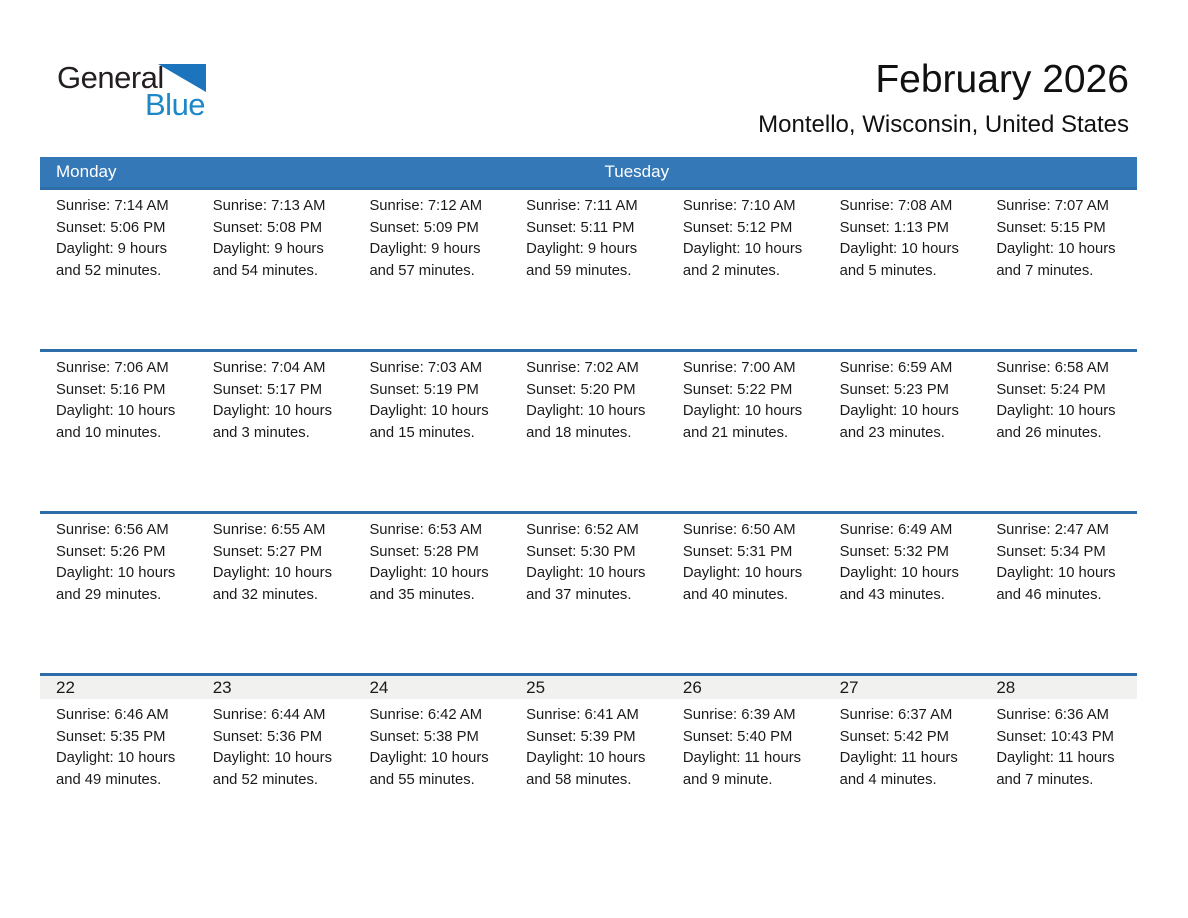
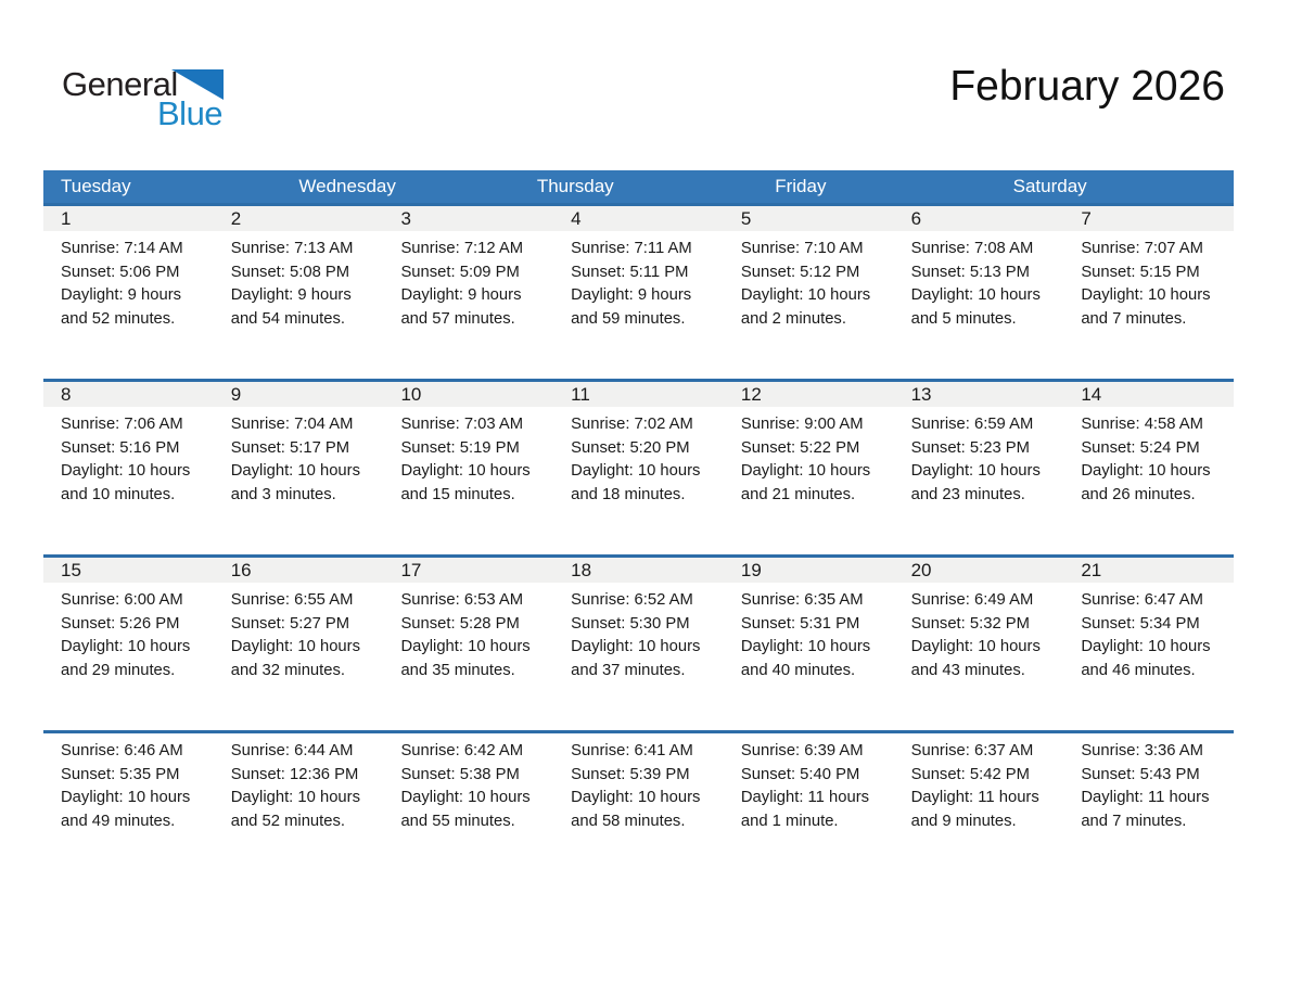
  General
  Blue
  February 2026
- Montello, Wisconsin, United States
- Monday
  Tuesday
+ Wednesday
+ Thursday
+ Friday
+ Saturday
+ 1
+ 2
+ 3
+ 4
+ 5
+ 6
+ 7
  Sunrise: 7:14 AM
  Sunset: 5:06 PM
  Daylight: 9 hours
  and 52 minutes.
  Sunrise: 7:13 AM
  Sunset: 5:08 PM
  Daylight: 9 hours
  and 54 minutes.
  Sunrise: 7:12 AM
  Sunset: 5:09 PM
  Daylight: 9 hours
  and 57 minutes.
  Sunrise: 7:11 AM
  Sunset: 5:11 PM
  Daylight: 9 hours
  and 59 minutes.
  Sunrise: 7:10 AM
  Sunset: 5:12 PM
  Daylight: 10 hours
  and 2 minutes.
  Sunrise: 7:08 AM
- Sunset: 1:13 PM
+ Sunset: 5:13 PM
  Daylight: 10 hours
  and 5 minutes.
  Sunrise: 7:07 AM
  Sunset: 5:15 PM
  Daylight: 10 hours
  and 7 minutes.
+ 8
+ 9
+ 10
+ 11
+ 12
+ 13
+ 14
  Sunrise: 7:06 AM
  Sunset: 5:16 PM
  Daylight: 10 hours
  and 10 minutes.
  Sunrise: 7:04 AM
  Sunset: 5:17 PM
  Daylight: 10 hours
  and 3 minutes.
  Sunrise: 7:03 AM
  Sunset: 5:19 PM
  Daylight: 10 hours
  and 15 minutes.
  Sunrise: 7:02 AM
  Sunset: 5:20 PM
  Daylight: 10 hours
  and 18 minutes.
- Sunrise: 7:00 AM
+ Sunrise: 9:00 AM
  Sunset: 5:22 PM
  Daylight: 10 hours
  and 21 minutes.
  Sunrise: 6:59 AM
  Sunset: 5:23 PM
  Daylight: 10 hours
  and 23 minutes.
- Sunrise: 6:58 AM
+ Sunrise: 4:58 AM
  Sunset: 5:24 PM
  Daylight: 10 hours
  and 26 minutes.
+ 15
+ 16
+ 17
+ 18
+ 19
+ 20
+ 21
- Sunrise: 6:56 AM
+ Sunrise: 6:00 AM
  Sunset: 5:26 PM
  Daylight: 10 hours
  and 29 minutes.
  Sunrise: 6:55 AM
  Sunset: 5:27 PM
  Daylight: 10 hours
  and 32 minutes.
  Sunrise: 6:53 AM
  Sunset: 5:28 PM
  Daylight: 10 hours
  and 35 minutes.
  Sunrise: 6:52 AM
  Sunset: 5:30 PM
  Daylight: 10 hours
  and 37 minutes.
- Sunrise: 6:50 AM
+ Sunrise: 6:35 AM
  Sunset: 5:31 PM
  Daylight: 10 hours
  and 40 minutes.
  Sunrise: 6:49 AM
  Sunset: 5:32 PM
  Daylight: 10 hours
  and 43 minutes.
- Sunrise: 2:47 AM
+ Sunrise: 6:47 AM
  Sunset: 5:34 PM
  Daylight: 10 hours
  and 46 minutes.
- 22
- 23
- 24
- 25
- 26
- 27
- 28
  Sunrise: 6:46 AM
  Sunset: 5:35 PM
  Daylight: 10 hours
  and 49 minutes.
  Sunrise: 6:44 AM
- Sunset: 5:36 PM
+ Sunset: 12:36 PM
  Daylight: 10 hours
  and 52 minutes.
  Sunrise: 6:42 AM
  Sunset: 5:38 PM
  Daylight: 10 hours
  and 55 minutes.
  Sunrise: 6:41 AM
  Sunset: 5:39 PM
  Daylight: 10 hours
  and 58 minutes.
  Sunrise: 6:39 AM
  Sunset: 5:40 PM
  Daylight: 11 hours
- and 9 minute.
+ and 1 minute.
  Sunrise: 6:37 AM
  Sunset: 5:42 PM
  Daylight: 11 hours
- and 4 minutes.
+ and 9 minutes.
- Sunrise: 6:36 AM
+ Sunrise: 3:36 AM
- Sunset: 10:43 PM
+ Sunset: 5:43 PM
  Daylight: 11 hours
  and 7 minutes.
